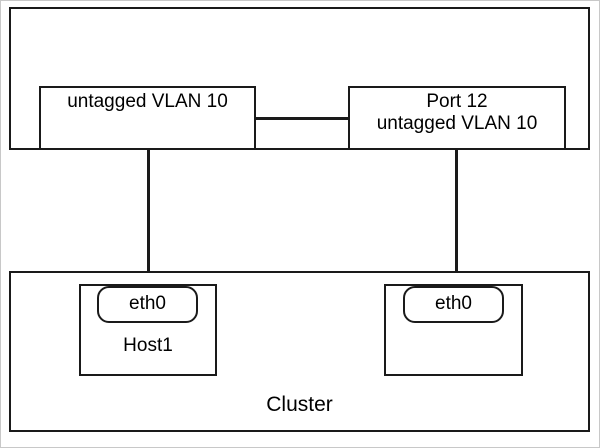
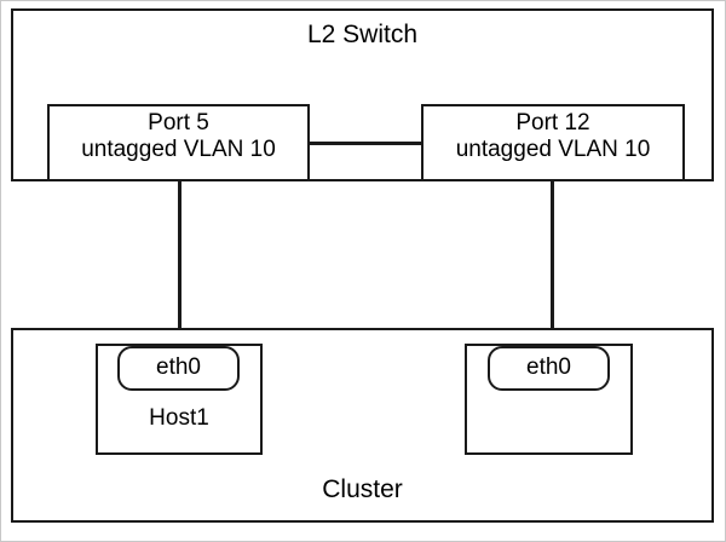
+ L2 Switch
+ Port 5
  untagged VLAN 10
  Port 12
  untagged VLAN 10
  Cluster
  eth0
  Host1
  eth0
